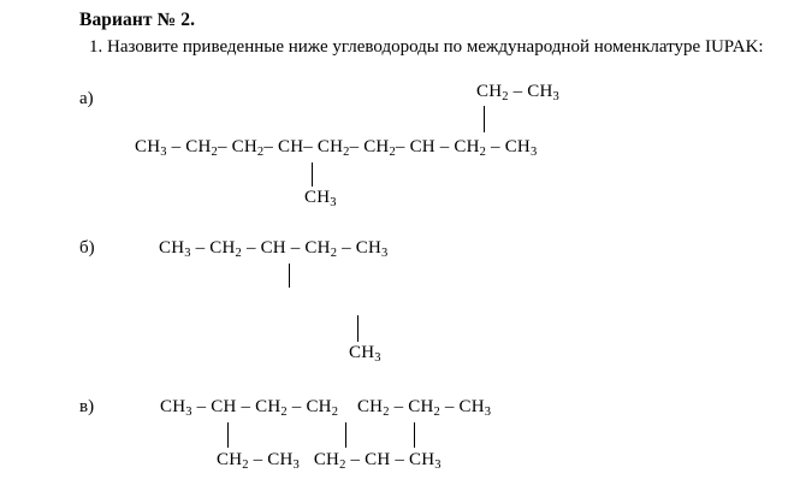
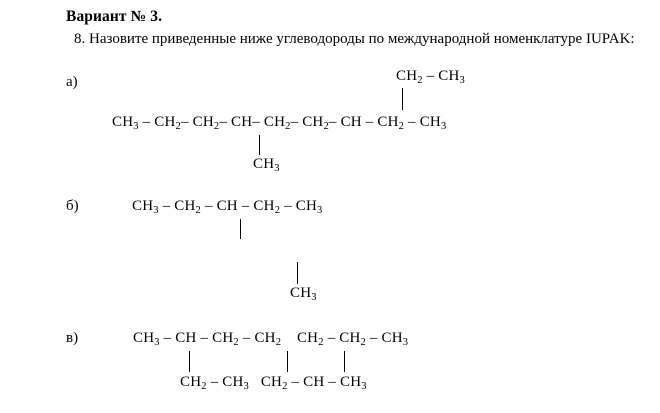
- Вариант № 2.
+ Вариант № 3.
- 1. Назовите приведенные ниже углеводороды по международной номенклатуре IUPAK:
+ 8. Назовите приведенные ниже углеводороды по международной номенклатуре IUPAK:
  а)
  CH2 – CH3
  CH3 – CH2– CH2– CH– CH2– CH2– CH – CH2 – CH3
  CH3
  б)
  CH3 – CH2 – CH – CH2 – CH3
  CH3
  в)
  CH3 – CH – CH2 – CH2 CH2 – CH2 – CH3
  CH2 – CH3 CH2 – CH – CH3
